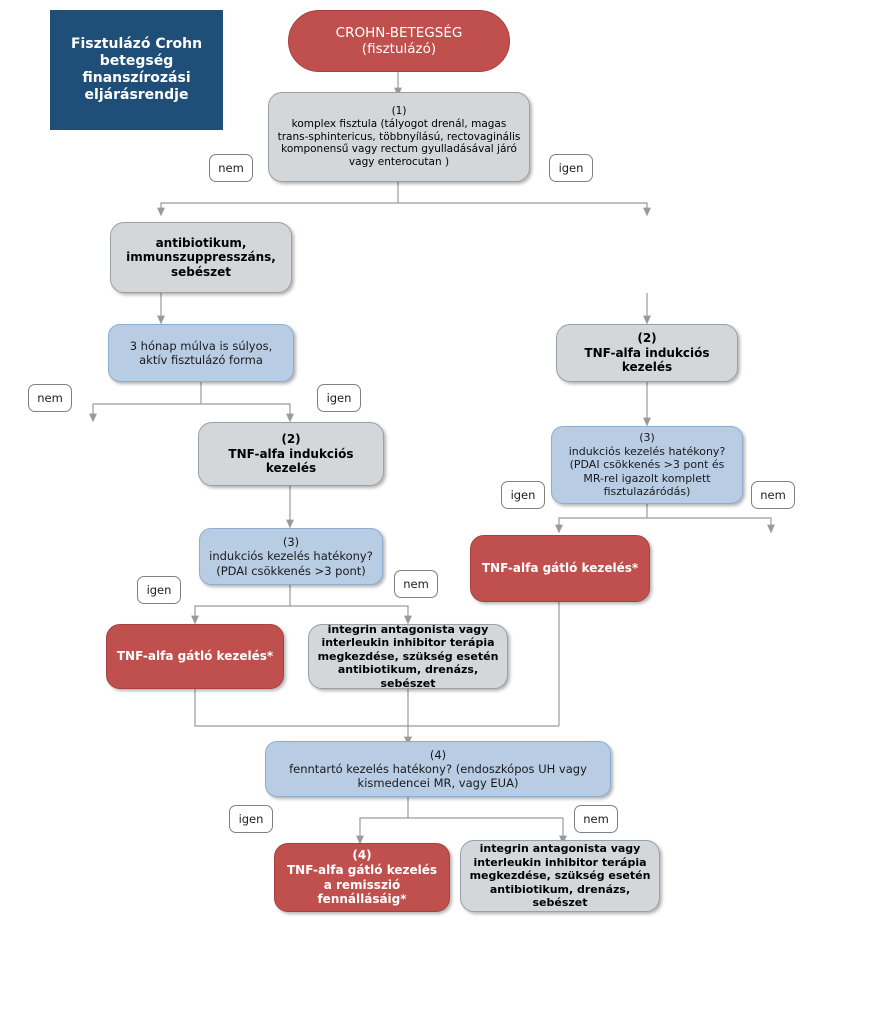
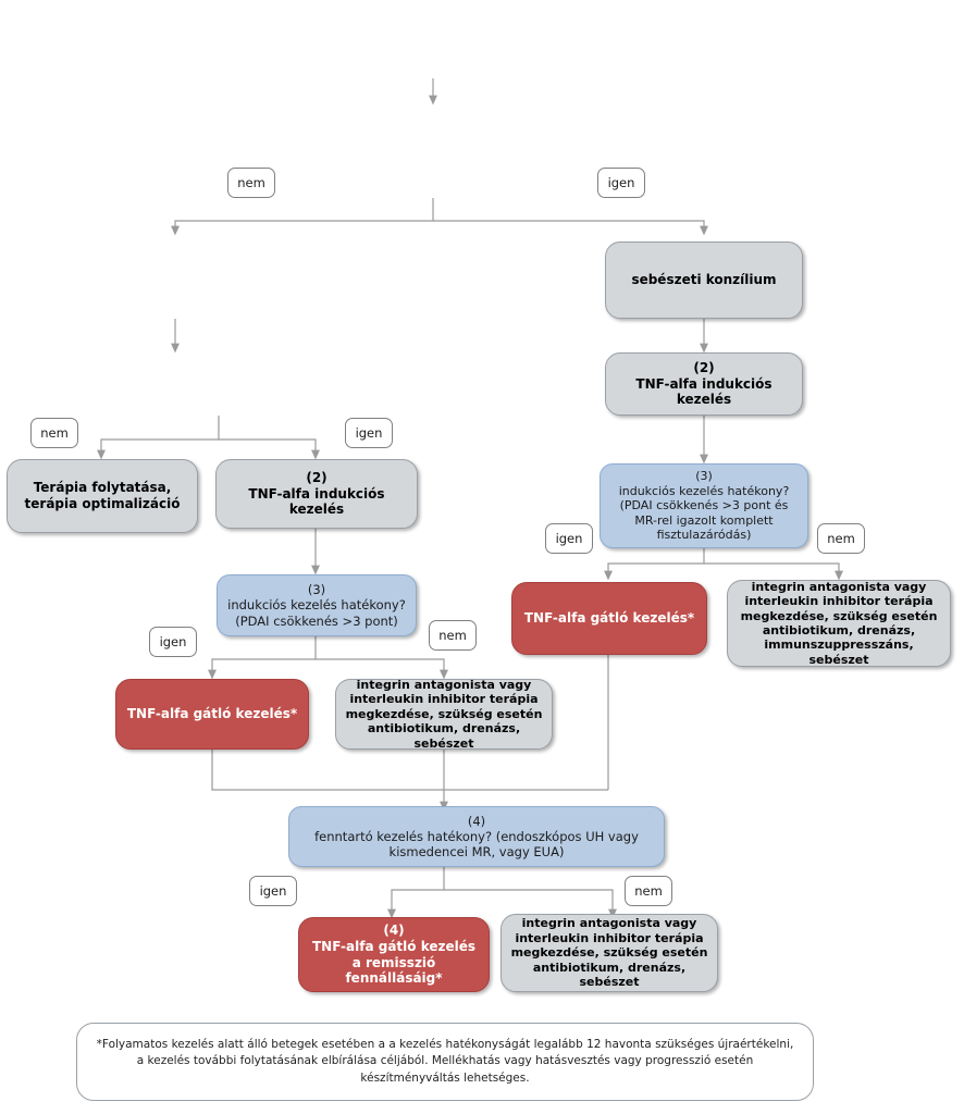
- Fisztulázó Crohn betegség finanszírozási eljárásrendje
- CROHN-BETEGSÉG
- (fisztulázó)
- (1)
- komplex fisztula (tályogot drenál, magas trans-sphintericus, többnyílású, rectovaginális komponensű vagy rectum gyulladásával járó vagy enterocutan )
  nem
  igen
- antibiotikum,
- immunszuppresszáns,
- sebészet
- 3 hónap múlva is súlyos, aktív fisztulázó forma
  nem
  igen
+ Terápia folytatása, terápia optimalizáció
  (2)
  TNF-alfa indukciós kezelés
  (3)
  indukciós kezelés hatékony?
  (PDAI csökkenés >3 pont)
  igen
  nem
  TNF-alfa gátló kezelés*
  integrin antagonista vagy interleukin inhibitor terápia megkezdése, szükség esetén antibiotikum, drenázs, sebészet
+ sebészeti konzílium
  (2)
  TNF-alfa indukciós kezelés
  (3)
  indukciós kezelés hatékony? (PDAI csökkenés >3 pont és MR-rel igazolt komplett fisztulazáródás)
  igen
  nem
  TNF-alfa gátló kezelés*
+ integrin antagonista vagy interleukin inhibitor terápia megkezdése, szükség esetén antibiotikum, drenázs, immunszuppresszáns, sebészet
  (4)
  fenntartó kezelés hatékony? (endoszkópos UH vagy kismedencei MR, vagy EUA)
  igen
  nem
  (4)
  TNF-alfa gátló kezelés a remisszió fennállásáig*
  integrin antagonista vagy interleukin inhibitor terápia megkezdése, szükség esetén antibiotikum, drenázs, sebészet
+ *Folyamatos kezelés alatt álló betegek esetében a a kezelés hatékonyságát legalább 12 havonta szükséges újraértékelni, a kezelés további folytatásának elbírálása céljából. Mellékhatás vagy hatásvesztés vagy progresszió esetén készítményváltás lehetséges.
